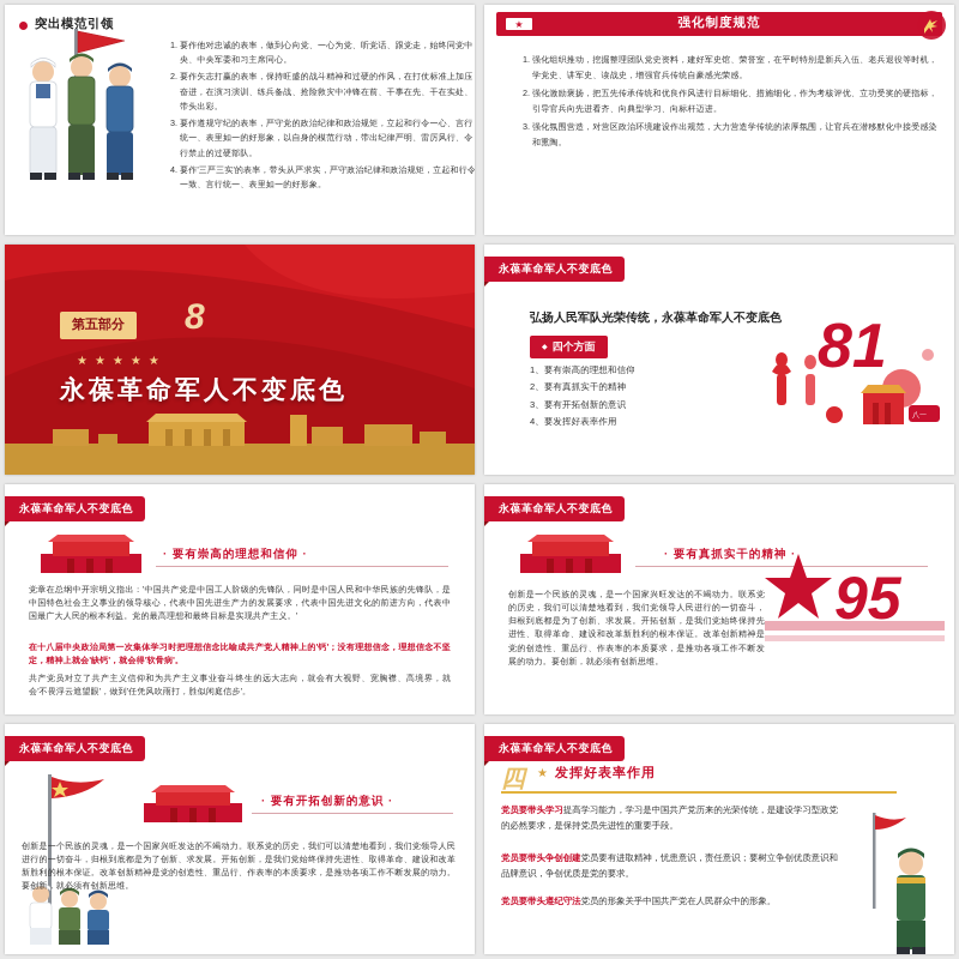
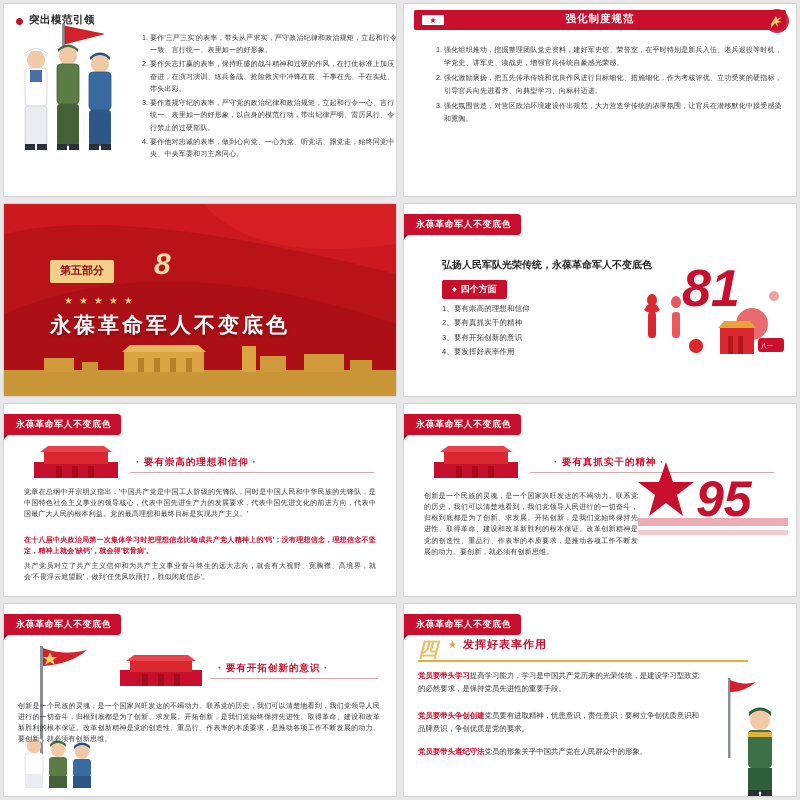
  突出模范引领
- 要作他对忠诚的表率，做到心向党、一心为党、听党话、跟党走，始终同党中央、中央军委和习主席同心。
+ 要作'三严三实'的表率，带头从严求实，严守政治纪律和政治规矩，立起和行令一致、言行统一、表里如一的好形象。
  要作矢志打赢的表率，保持旺盛的战斗精神和过硬的作风，在打仗标准上加压奋进，在演习演训、练兵备战、抢险救灾中冲锋在前、干事在先、干在实处、带头出彩。
  要作遵规守纪的表率，严守党的政治纪律和政治规矩，立起和行令一心、言行统一、表里如一的好形象，以自身的模范行动，带出纪律严明、雷厉风行、令行禁止的过硬部队。
- 要作'三严三实'的表率，带头从严求实，严守政治纪律和政治规矩，立起和行令一致、言行统一、表里如一的好形象。
+ 要作他对忠诚的表率，做到心向党、一心为党、听党话、跟党走，始终同党中央、中央军委和习主席同心。
  强化制度规范
  ★
  强化组织推动，挖掘整理团队党史资料，建好军史馆、荣誉室，在平时特别是新兵入伍、老兵退役等时机，学党史、讲军史、读战史，增强官兵传统自豪感光荣感。
  强化激励褒扬，把五先传承传统和优良作风进行目标细化、措施细化，作为考核评优、立功受奖的硬指标，引导官兵向先进看齐、向典型学习、向标杆迈进。
  强化氛围营造，对营区政治环境建设作出规范，大力营造学传统的浓厚氛围，让官兵在潜移默化中接受感染和熏陶。
  第五部分
  8
  ★★★★★
  永葆革命军人不变底色
  永葆革命军人不变底色
  弘扬人民军队光荣传统，永葆革命军人不变底色
  四个方面
  1、要有崇高的理想和信仰
  2、要有真抓实干的精神
  3、要有开拓创新的意识
  4、要发挥好表率作用
  81
  永葆革命军人不变底色
  · 要有崇高的理想和信仰 ·
  党章在总纲中开宗明义指出：'中国共产党是中国工人阶级的先锋队，同时是中国人民和中华民族的先锋队，是中国特色社会主义事业的领导核心，代表中国先进生产力的发展要求，代表中国先进文化的前进方向，代表中国最广大人民的根本利益。党的最高理想和最终目标是实现共产主义。'
  在十八届中央政治局第一次集体学习时把理想信念比喻成共产党人精神上的'钙'；没有理想信念，理想信念不坚定，精神上就会'缺钙'，就会得'软骨病'。
  共产党员对立了共产主义信仰和为共产主义事业奋斗终生的远大志向，就会有大视野、宽胸襟、高境界，就会'不畏浮云遮望眼'，做到'任凭风吹雨打，胜似闲庭信步'。
  永葆革命军人不变底色
  · 要有真抓实干的精神 ·
  95
  创新是一个民族的灵魂，是一个国家兴旺发达的不竭动力。联系党的历史，我们可以清楚地看到，我们党领导人民进行的一切奋斗，归根到底都是为了创新、求发展。开拓创新，是我们党始终保持先进性、取得革命、建设和改革新胜利的根本保证。改革创新精神是党的创造性、重品行、作表率的本质要求，是推动各项工作不断发展的动力。要创新，就必须有创新思维。
  永葆革命军人不变底色
  · 要有开拓创新的意识 ·
  创新是一个民族的灵魂，是一个国家兴旺发达的不竭动力。联系党的历史，我们可以清楚地看到，我们党领导人民进行的一切奋斗，归根到底都是为了创新、求发展。开拓创新，是我们党始终保持先进性、取得革命、建设和改革新胜利的根本保证。改革创新精神是党的创造性、重品行、作表率的本质要求，是推动各项工作不断发展的动力。要创新，就必须有创新思维。
  永葆革命军人不变底色
  四
  发挥好表率作用
  党员要带头学习提高学习能力，学习是中国共产党历来的光荣传统，是建设学习型政党的必然要求，是保持党员先进性的重要手段。
  党员要带头争创创建党员要有进取精神，忧患意识，责任意识；要树立争创优质意识和品牌意识，争创优质是党的要求。
  党员要带头遵纪守法党员的形象关乎中国共产党在人民群众中的形象。
